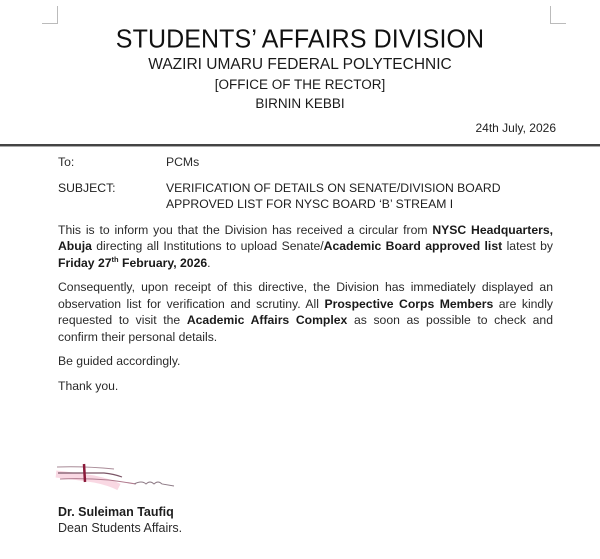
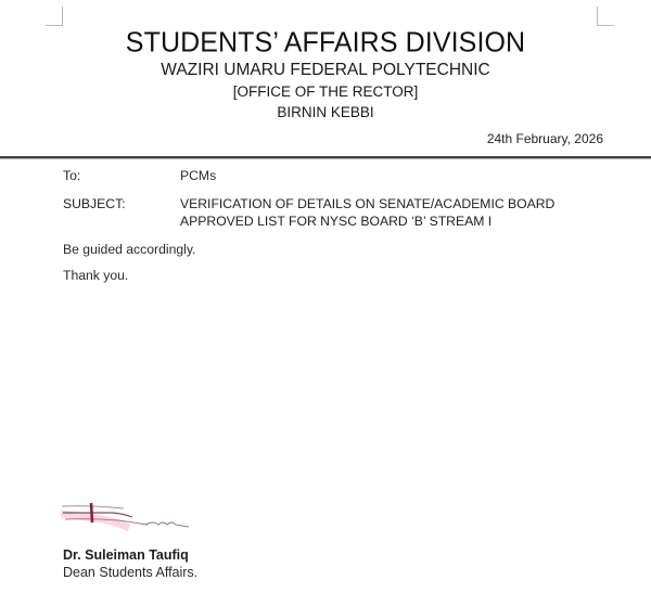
  STUDENTS’ AFFAIRS DIVISION
  WAZIRI UMARU FEDERAL POLYTECHNIC
  [OFFICE OF THE RECTOR]
  BIRNIN KEBBI
- 24th July, 2026
+ 24th February, 2026
  To:
  PCMs
  SUBJECT:
- VERIFICATION OF DETAILS ON SENATE/DIVISION BOARD
+ VERIFICATION OF DETAILS ON SENATE/ACADEMIC BOARD
  APPROVED LIST FOR NYSC BOARD ‘B’ STREAM I
- This is to inform you that the Division has received a circular from NYSC Headquarters, Abuja directing all Institutions to upload Senate/Academic Board approved list latest by Friday 27th February, 2026.
- Consequently, upon receipt of this directive, the Division has immediately displayed an observation list for verification and scrutiny. All Prospective Corps Members are kindly requested to visit the Academic Affairs Complex as soon as possible to check and confirm their personal details.
  Be guided accordingly.
  Thank you.
  Dr. Suleiman Taufiq
  Dean Students Affairs.
